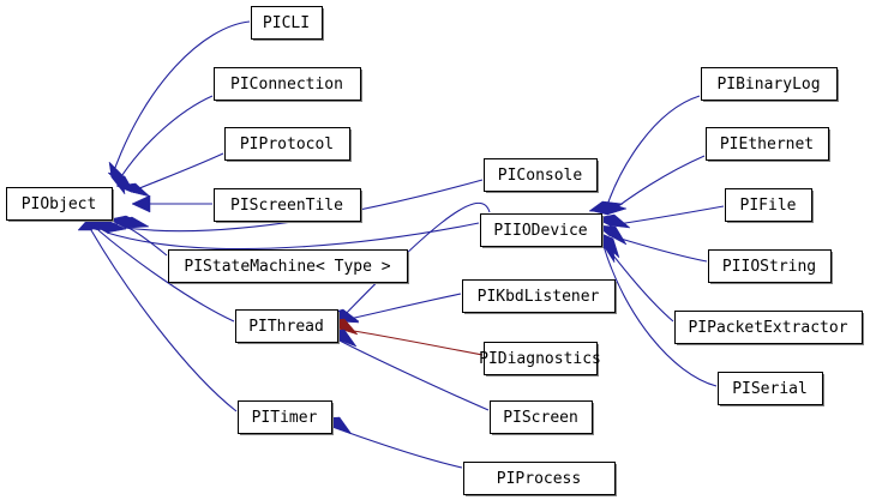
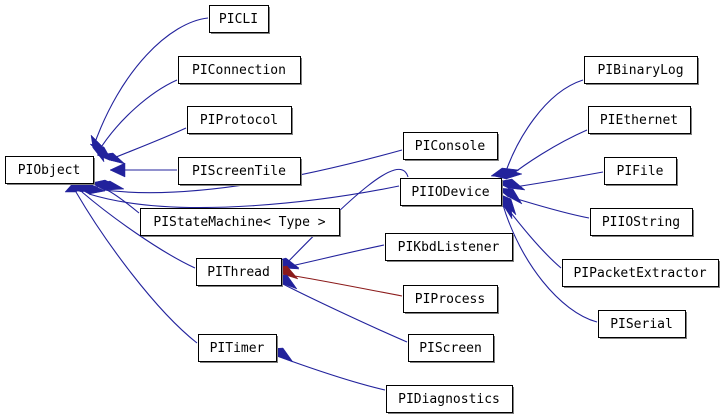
  PIObject
  PICLI
  PIConnection
  PIProtocol
  PIScreenTile
  PIStateMachine< Type >
  PIThread
  PITimer
  PIConsole
  PIIODevice
  PIKbdListener
- PIDiagnostics
+ PIProcess
  PIScreen
- PIProcess
+ PIDiagnostics
  PIBinaryLog
  PIEthernet
  PIFile
  PIIOString
  PIPacketExtractor
  PISerial
